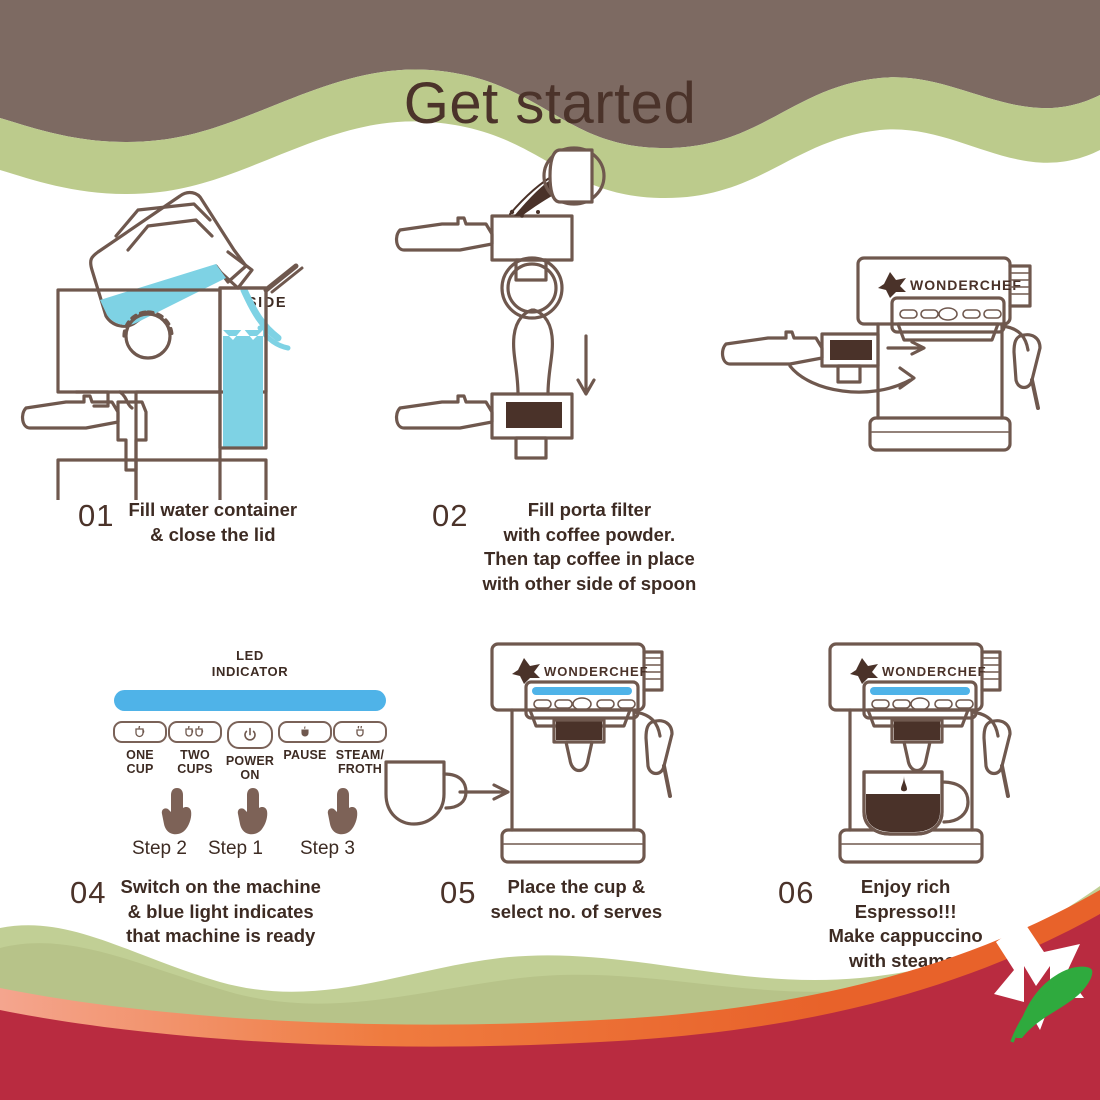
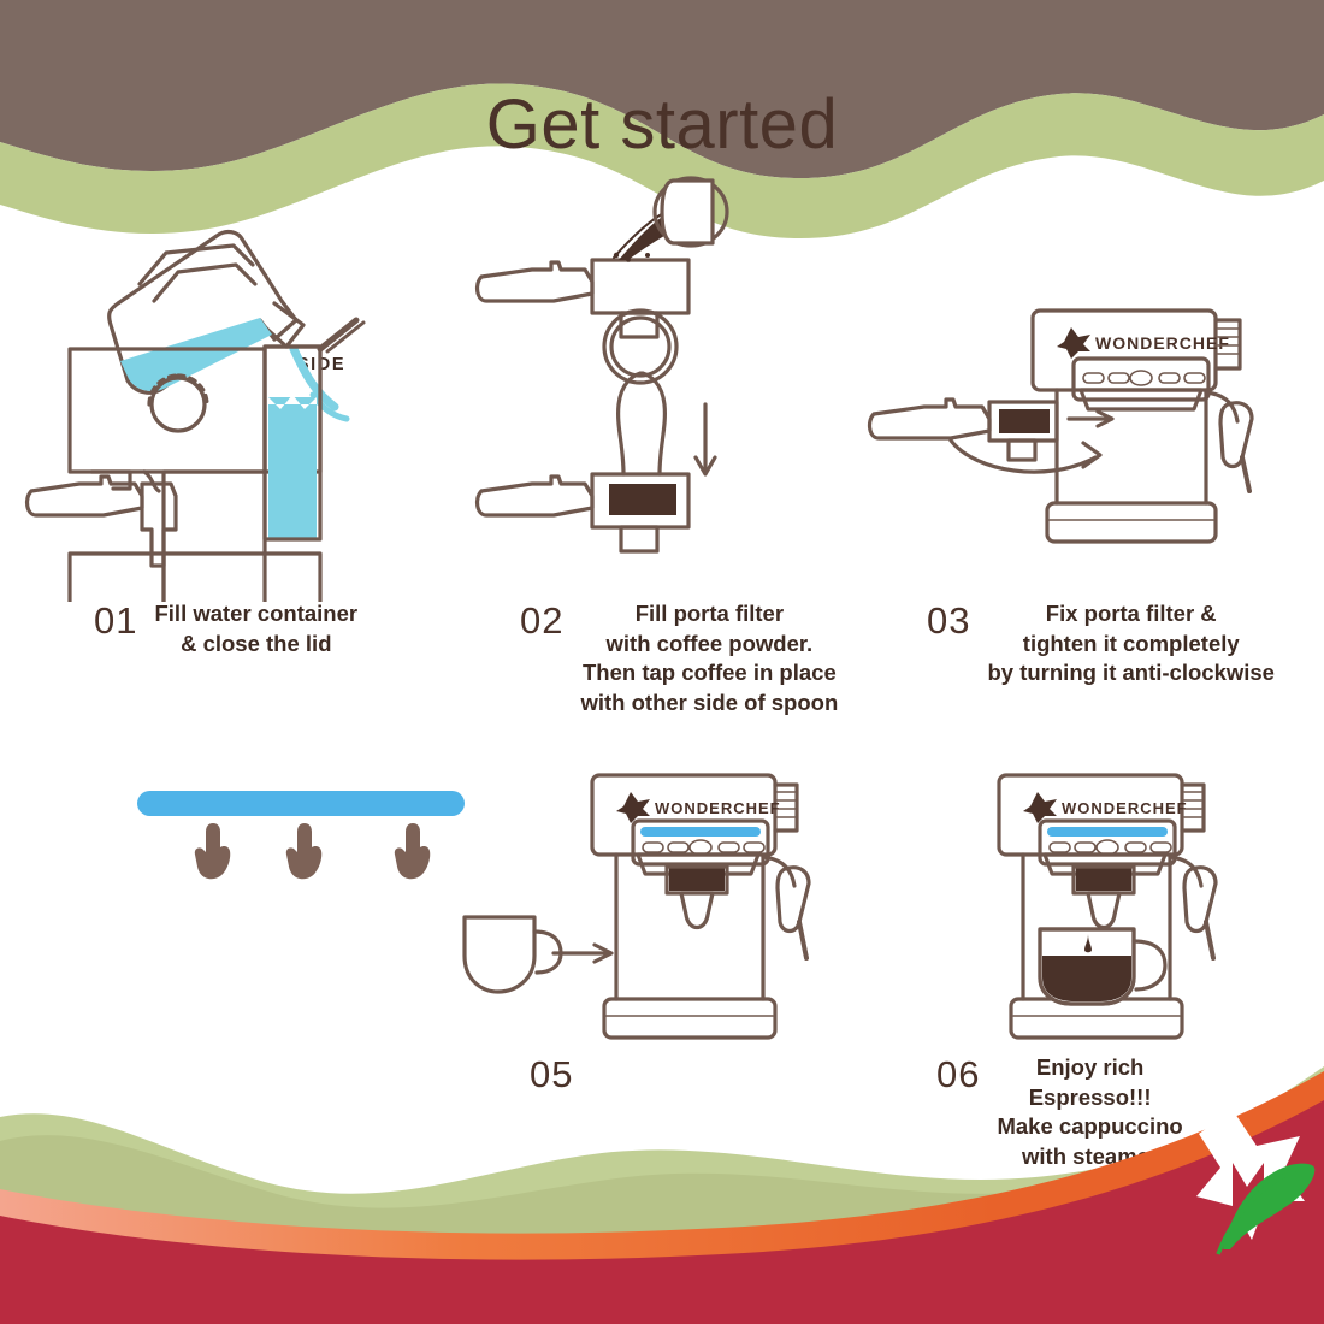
  Get started
  IDE
  WONDERCHEF
  01
  Fill water container
  & close the lid
  02
  Fill porta filter
  with coffee powder.
  Then tap coffee in place
  with other side of spoon
+ 03
+ Fix porta filter &
+ tighten it completely
+ by turning it anti-clockwise
  WONDERCHEF
  WONDERCHEF
- LED
- INDICATOR
- ONE
- CUP
- TWO
- CUPS
- POWER
- ON
- PAUSE
- STEAM/
- FROTH
- Step 2
- Step 1
- Step 3
- 04
- Switch on the machine
- & blue light indicates
- that machine is ready
  05
- Place the cup &
- select no. of serves
  06
  Enjoy rich
  Espresso!!!
  Make cappuccino
  with steam
